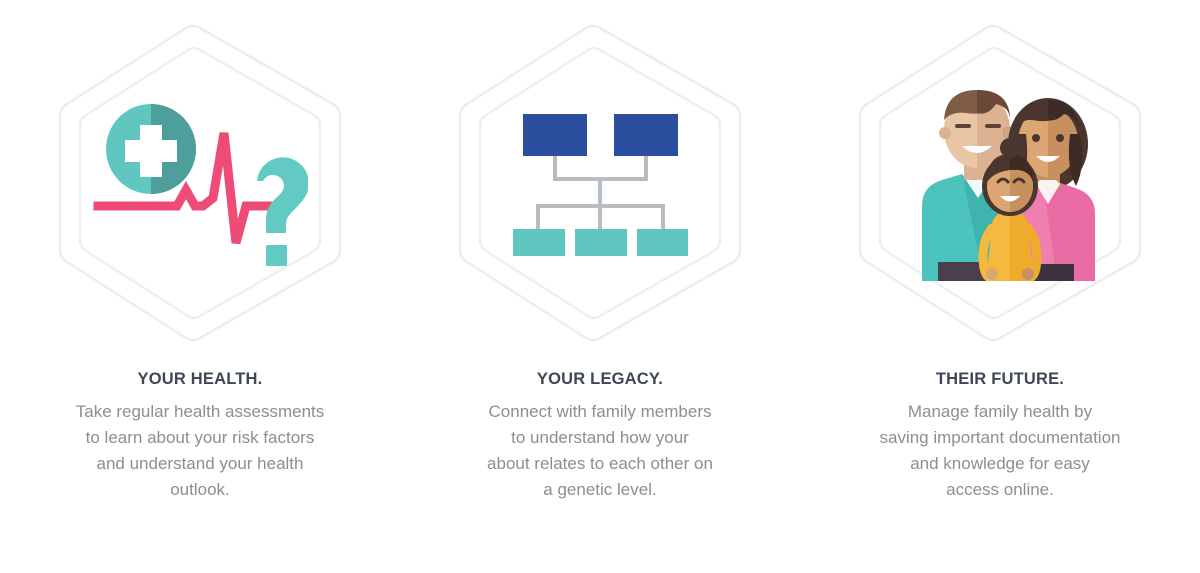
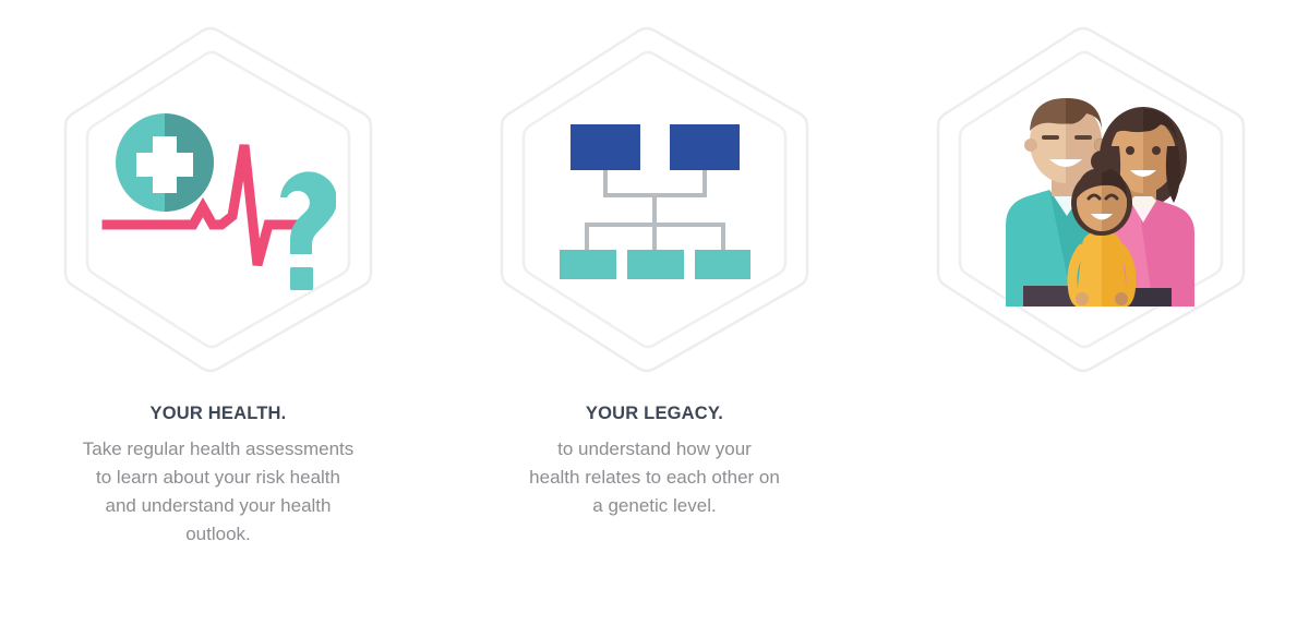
  YOUR HEALTH.
  Take regular health assessments
- to learn about your risk factors
+ to learn about your risk health
  and understand your health
  outlook.
  YOUR LEGACY.
- Connect with family members
  to understand how your
- about relates to each other on
+ health relates to each other on
  a genetic level.
- THEIR FUTURE.
- Manage family health by
- saving important documentation
- and knowledge for easy
- access online.
